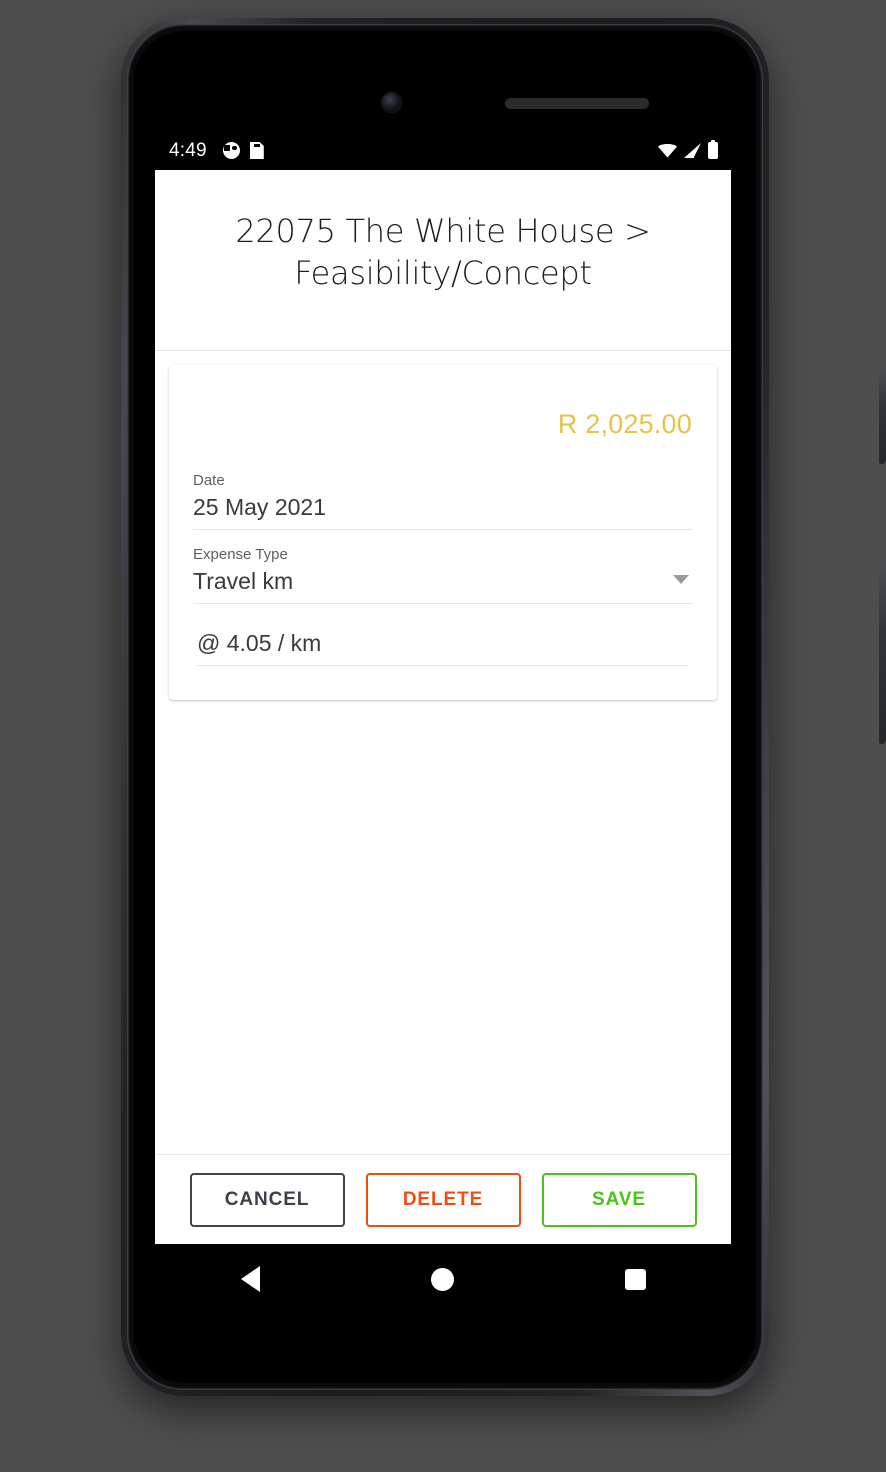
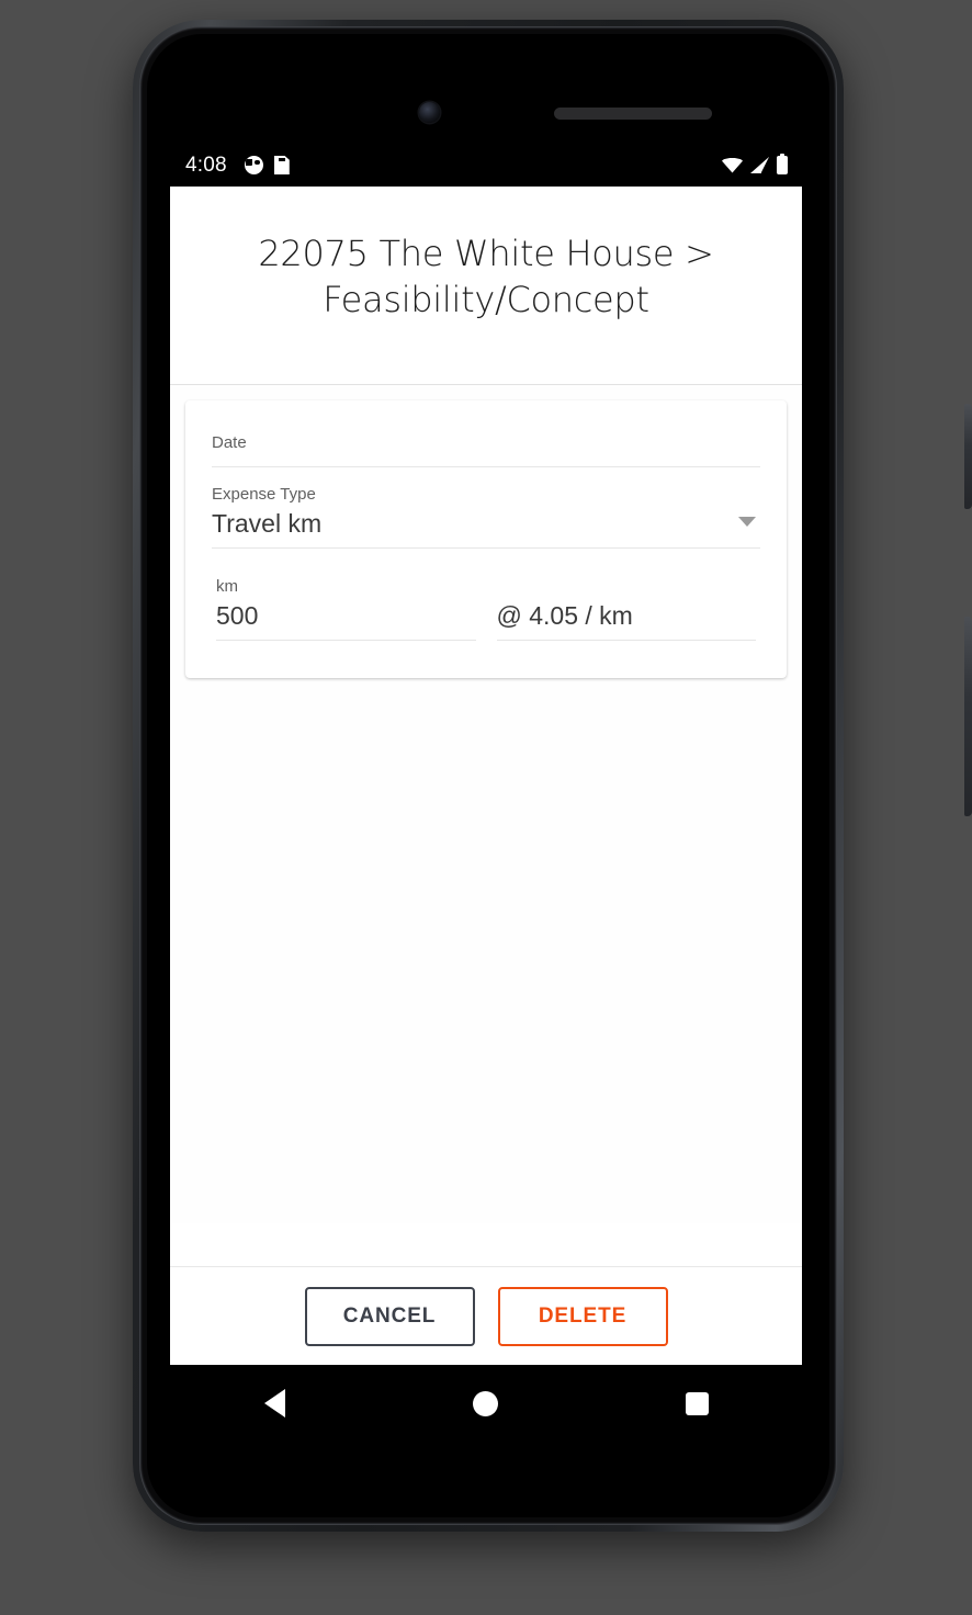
- 4:49
+ 4:08
  22075 The White House > Feasibility/Concept
- R 2,025.00
  Date
- 25 May 2021
  Expense Type
  Travel km
+ km
+ 500
  @ 4.05 / km
  CANCEL
  DELETE
- SAVE
